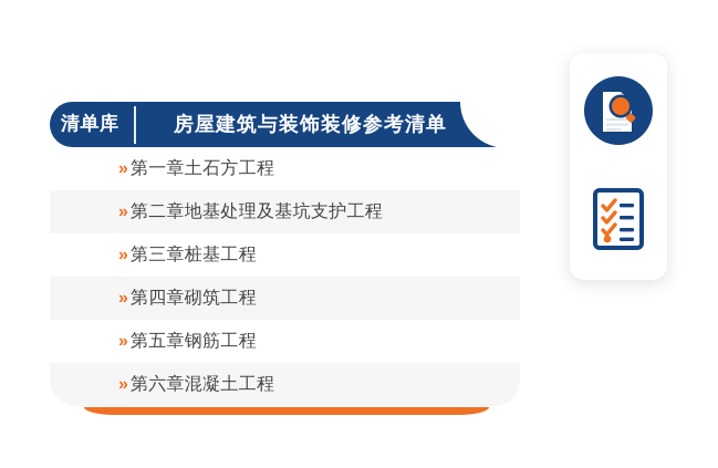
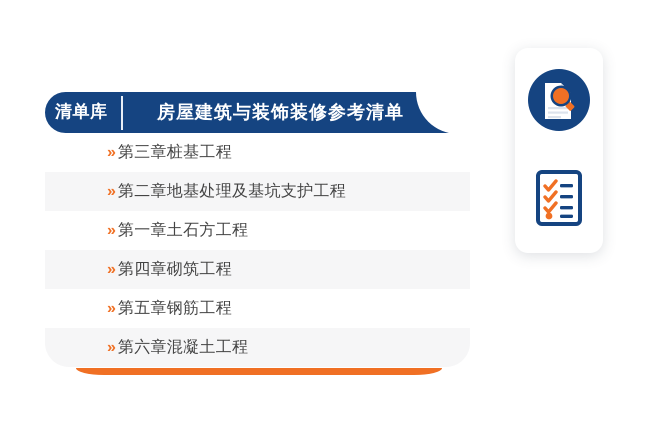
  清单库
  房屋建筑与装饰装修参考清单
  »
- 第一章土石方工程
+ 第三章桩基工程
  »
  第二章地基处理及基坑支护工程
  »
- 第三章桩基工程
+ 第一章土石方工程
  »
  第四章砌筑工程
  »
  第五章钢筋工程
  »
  第六章混凝土工程
